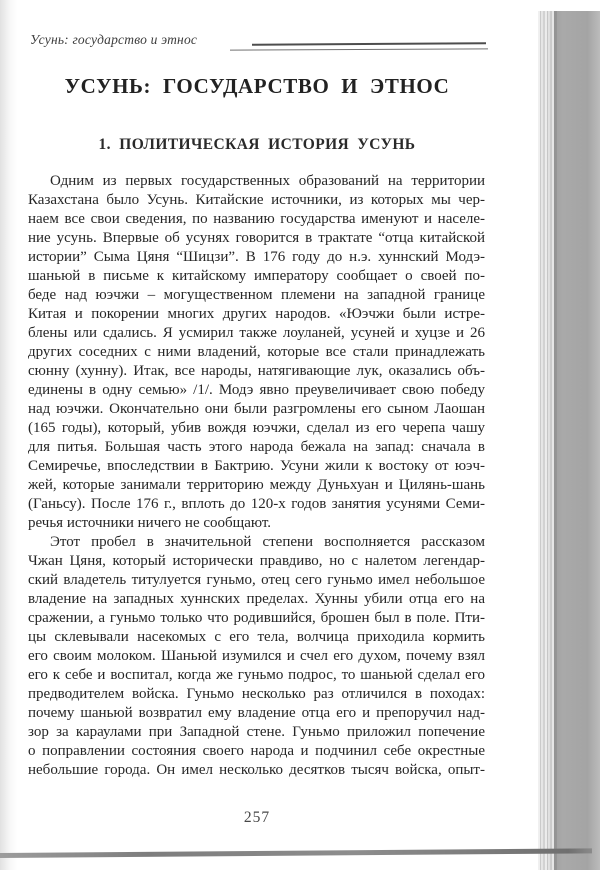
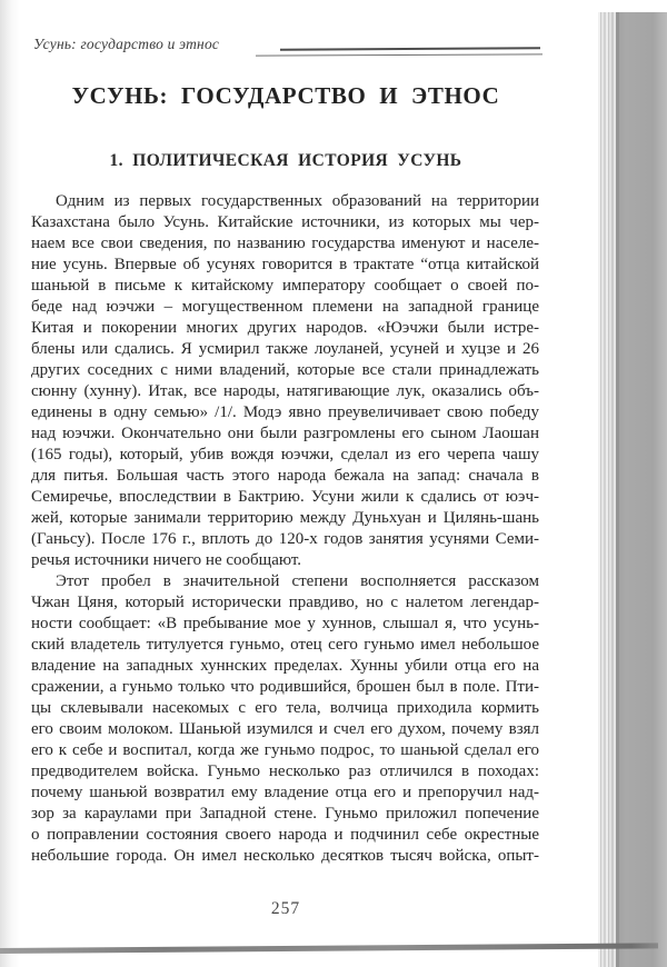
  Усунь: государство и этнос
  УСУНЬ: ГОСУДАРСТВО И ЭТНОС
  1. ПОЛИТИЧЕСКАЯ ИСТОРИЯ УСУНЬ
  Одним из первых государственных образований на территории
  Казахстана было Усунь. Китайские источники, из которых мы чер-
  наем все свои сведения, по названию государства именуют и населе-
  ние усунь. Впервые об усунях говорится в трактате “отца китайской
- истории” Сыма Цяня “Шицзи”. В 176 году до н.э. хуннский Модэ-
  шаньюй в письме к китайскому императору сообщает о своей по-
  беде над юэчжи – могущественном племени на западной границе
  Китая и покорении многих других народов. «Юэчжи были истре-
  блены или сдались. Я усмирил также лоуланей, усуней и хуцзе и 26
  других соседних с ними владений, которые все стали принадлежать
  сюнну (хунну). Итак, все народы, натягивающие лук, оказались объ-
  единены в одну семью» /1/. Модэ явно преувеличивает свою победу
  над юэчжи. Окончательно они были разгромлены его сыном Лаошан
  (165 годы), который, убив вождя юэчжи, сделал из его черепа чашу
  для питья. Большая часть этого народа бежала на запад: сначала в
- Семиречье, впоследствии в Бактрию. Усуни жили к востоку от юэч-
+ Семиречье, впоследствии в Бактрию. Усуни жили к сдались от юэч-
  жей, которые занимали территорию между Дуньхуан и Цилянь-шань
  (Ганьсу). После 176 г., вплоть до 120-х годов занятия усунями Семи-
  речья источники ничего не сообщают.
  Этот пробел в значительной степени восполняется рассказом
  Чжан Цяня, который исторически правдиво, но с налетом легендар-
+ ности сообщает: «В пребывание мое у хуннов, слышал я, что усунь-
  ский владетель титулуется гуньмо, отец сего гуньмо имел небольшое
  владение на западных хуннских пределах. Хунны убили отца его на
  сражении, а гуньмо только что родившийся, брошен был в поле. Пти-
  цы склевывали насекомых с его тела, волчица приходила кормить
  его своим молоком. Шаньюй изумился и счел его духом, почему взял
  его к себе и воспитал, когда же гуньмо подрос, то шаньюй сделал его
  предводителем войска. Гуньмо несколько раз отличился в походах:
  почему шаньюй возвратил ему владение отца его и препоручил над-
  зор за караулами при Западной стене. Гуньмо приложил попечение
  о поправлении состояния своего народа и подчинил себе окрестные
  небольшие города. Он имел несколько десятков тысяч войска, опыт-
  257
